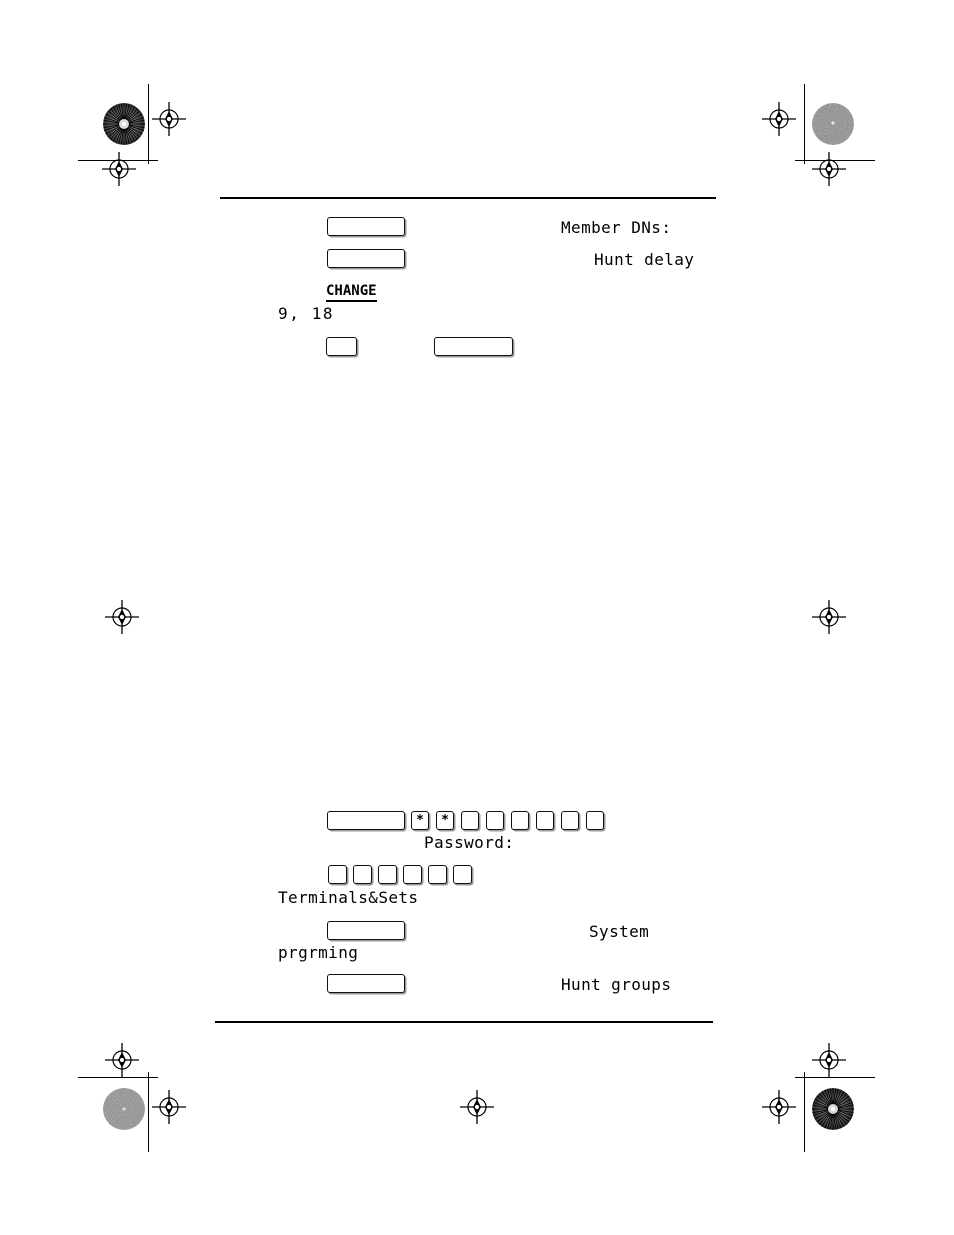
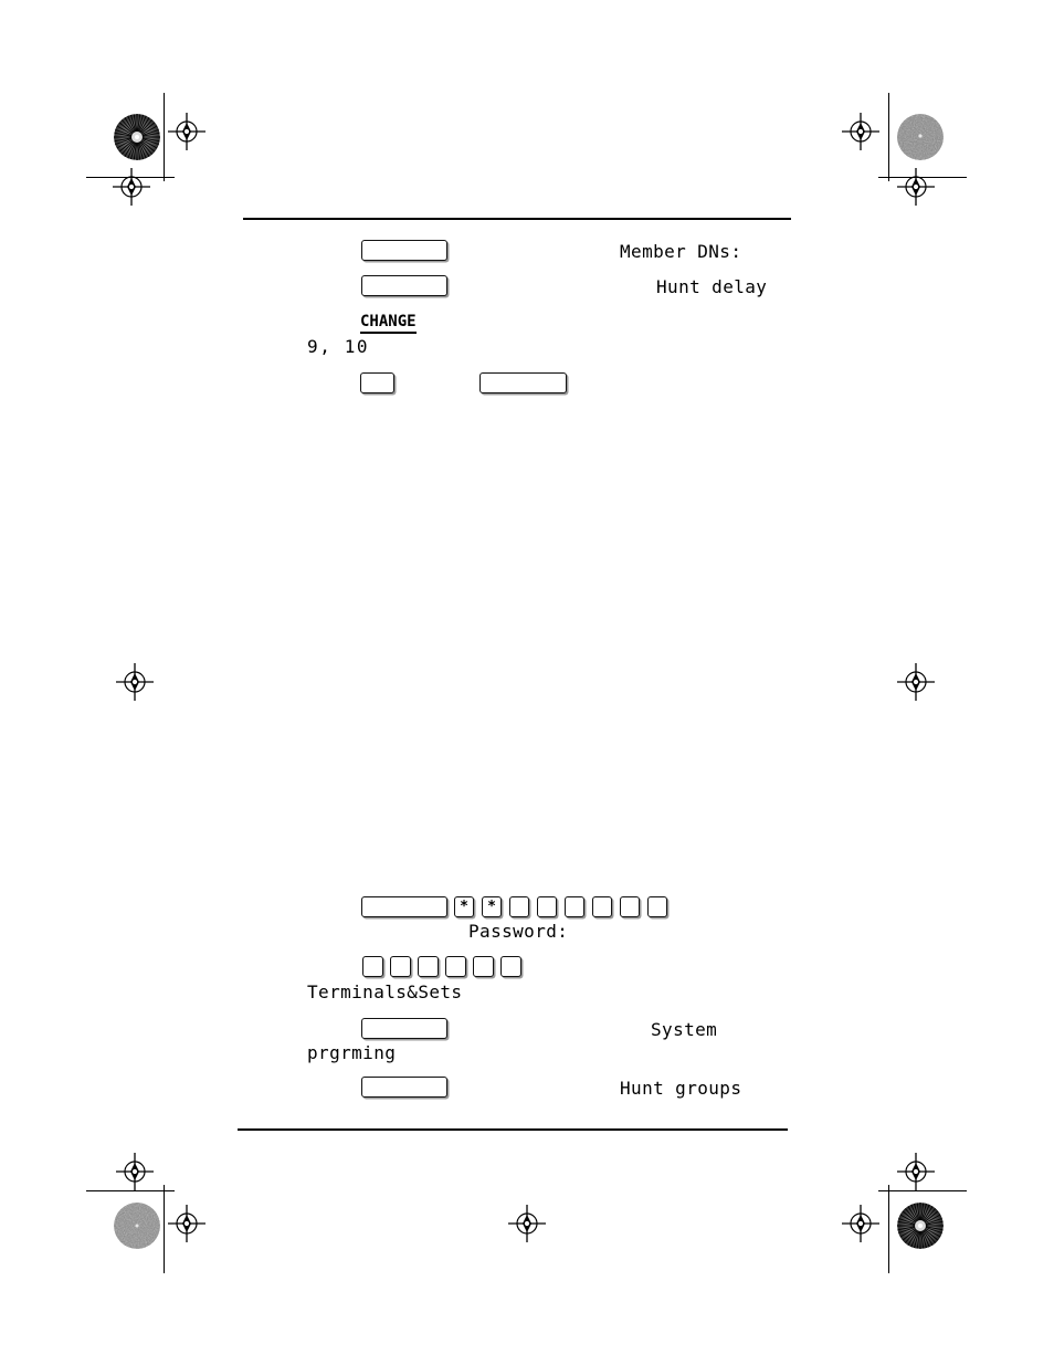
  Member DNs:
  Hunt delay
  CHANGE
- 9, 18
+ 9, 10
  *
  *
  Password:
  Terminals&Sets
  System
  prgrming
  Hunt groups
